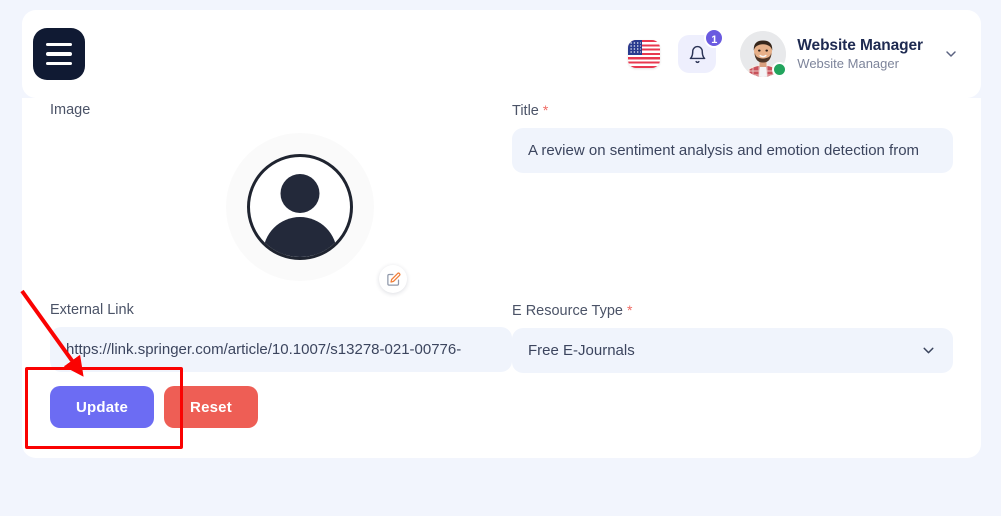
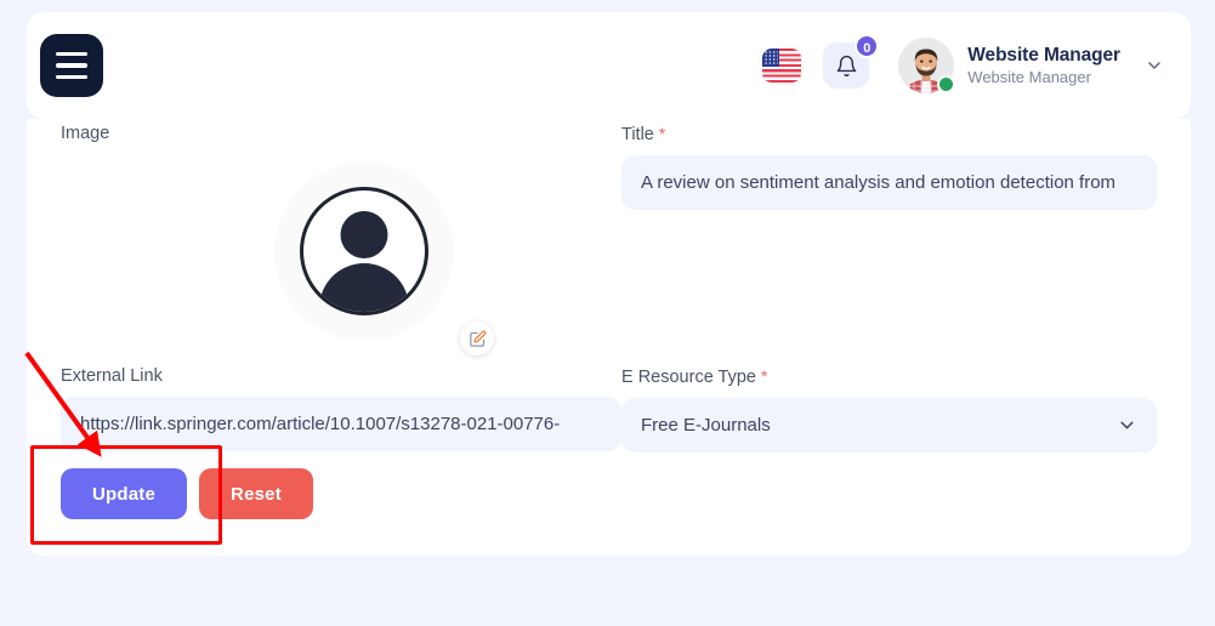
- 1
+ 0
  Website Manager
  Website Manager
  Image
  External Link
  https://link.springer.com/article/10.1007/s13278-021-00776-
  Title *
  A review on sentiment analysis and emotion detection from
  E Resource Type *
  Free E-Journals
  Update
  Reset
